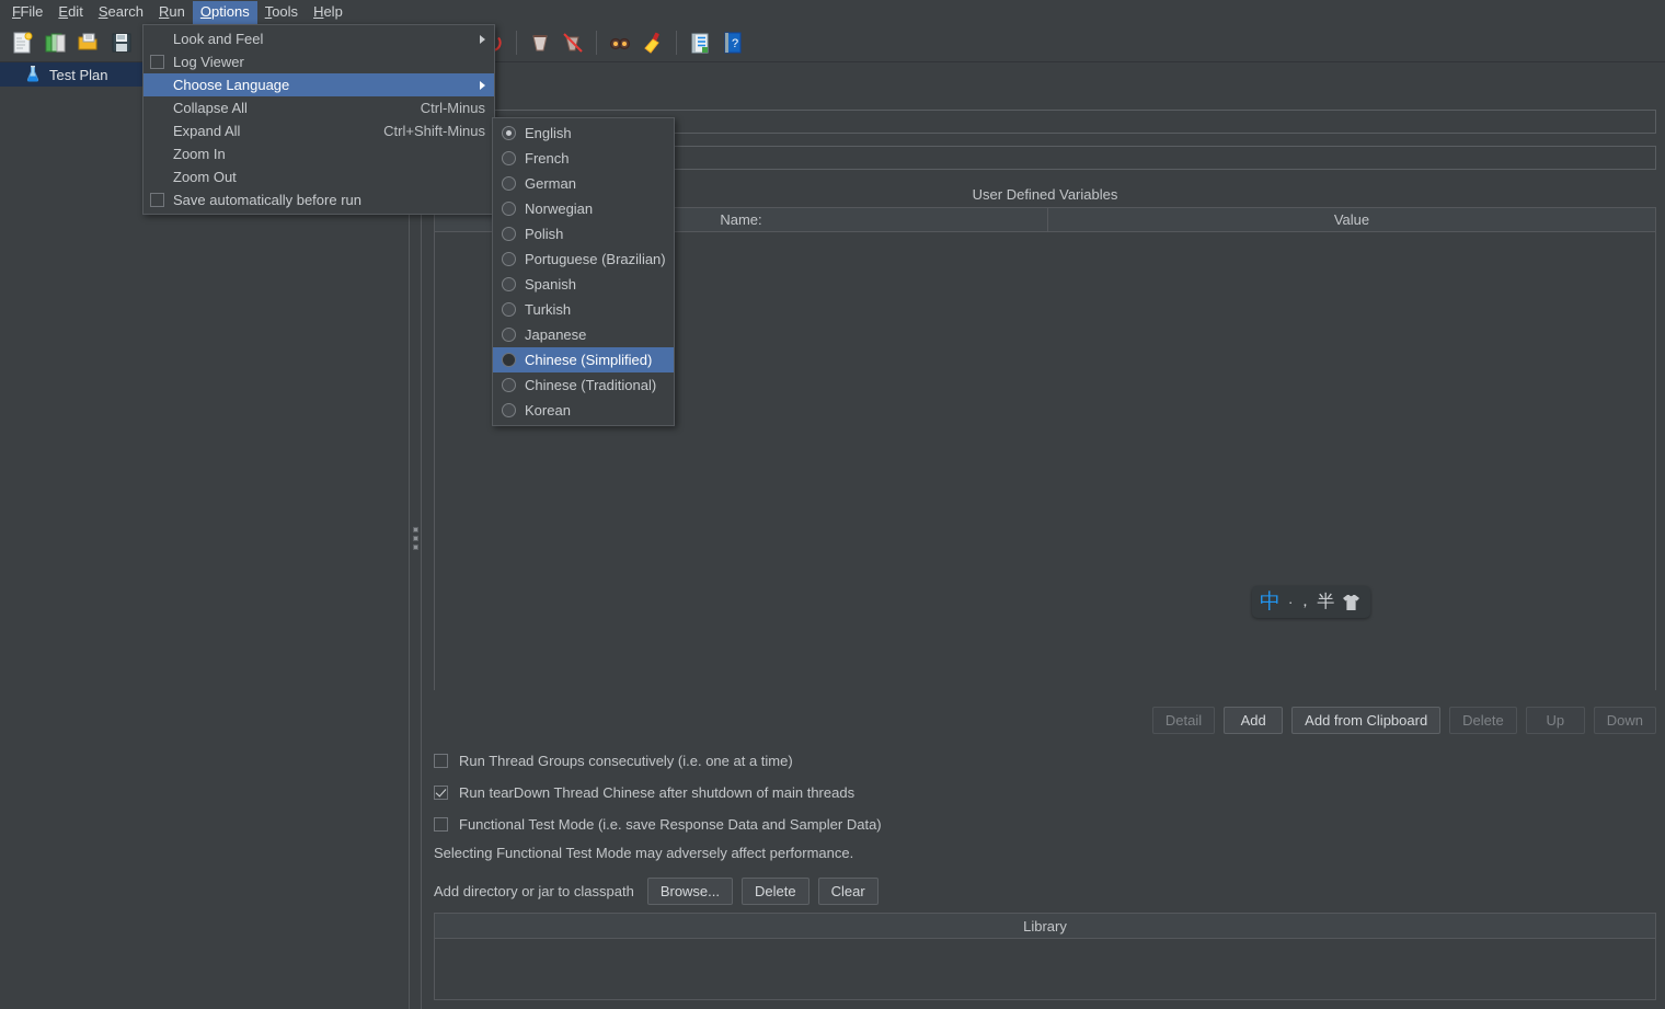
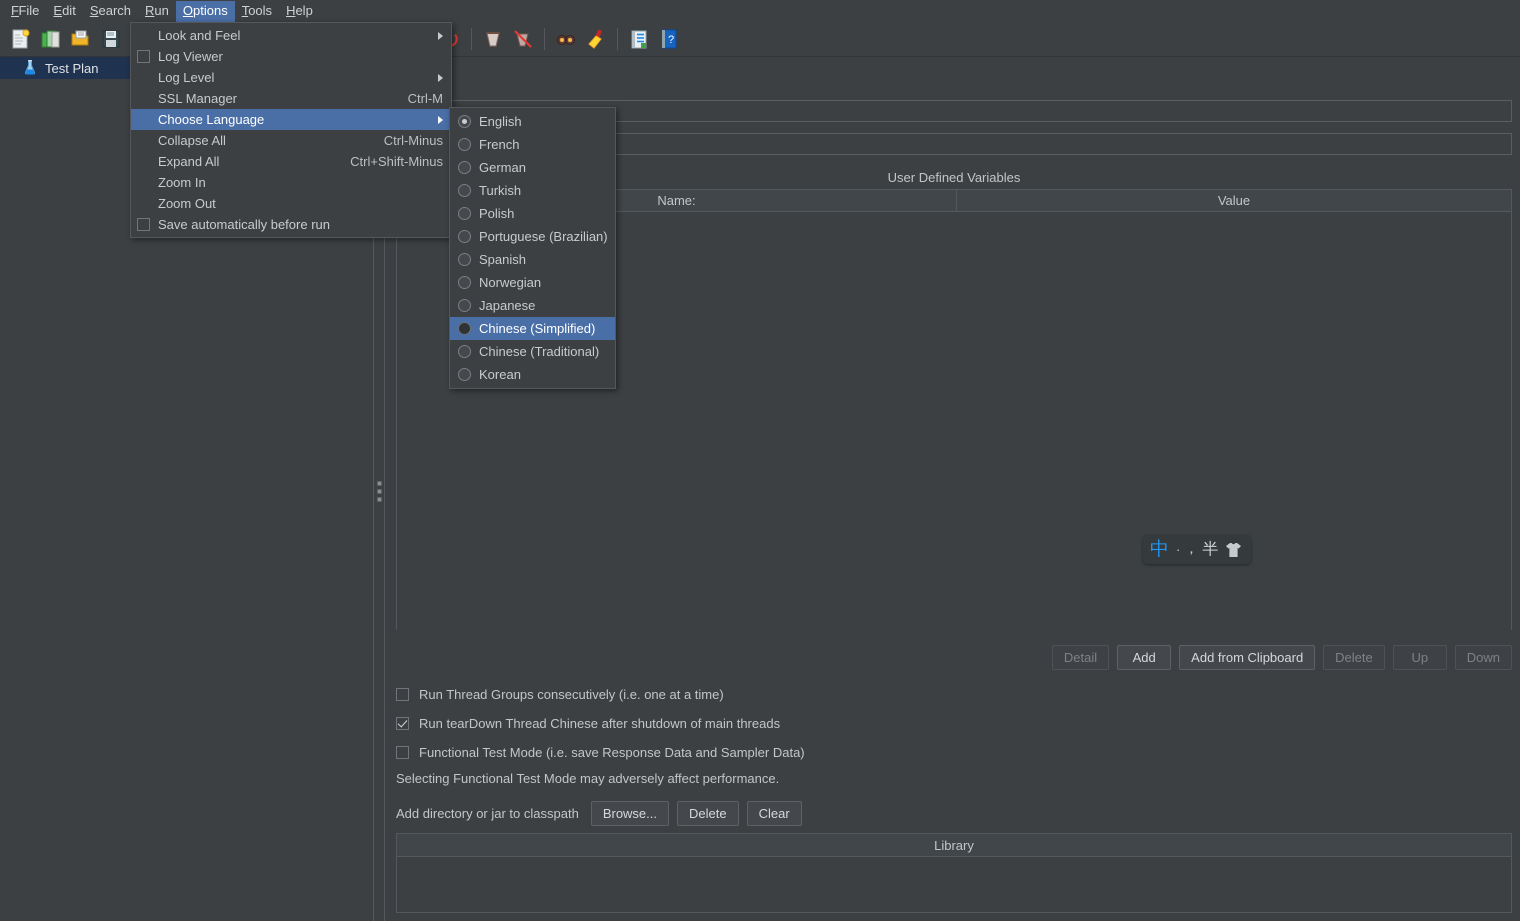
  FFile
  Edit
  Search
  Run
  Options
  Tools
  Help
  ?
  Test Plan
  User Defined Variables
  Name:
  Value
  Detail
  Add
  Add from Clipboard
  Delete
  Up
  Down
  Run Thread Groups consecutively (i.e. one at a time)
  Run tearDown Thread Chinese after shutdown of main threads
  Functional Test Mode (i.e. save Response Data and Sampler Data)
  Selecting Functional Test Mode may adversely affect performance.
  Add directory or jar to classpath
  Browse...
  Delete
  Clear
  Library
  中
  ·
  ，
  半
  Look and Feel
  Log Viewer
+ Log Level
+ SSL Manager
+ Ctrl-M
  Choose Language
  Collapse All
  Ctrl-Minus
  Expand All
  Ctrl+Shift-Minus
  Zoom In
  Zoom Out
  Save automatically before run
  English
  French
  German
- Norwegian
+ Turkish
  Polish
  Portuguese (Brazilian)
  Spanish
- Turkish
+ Norwegian
  Japanese
  Chinese (Simplified)
  Chinese (Traditional)
  Korean
